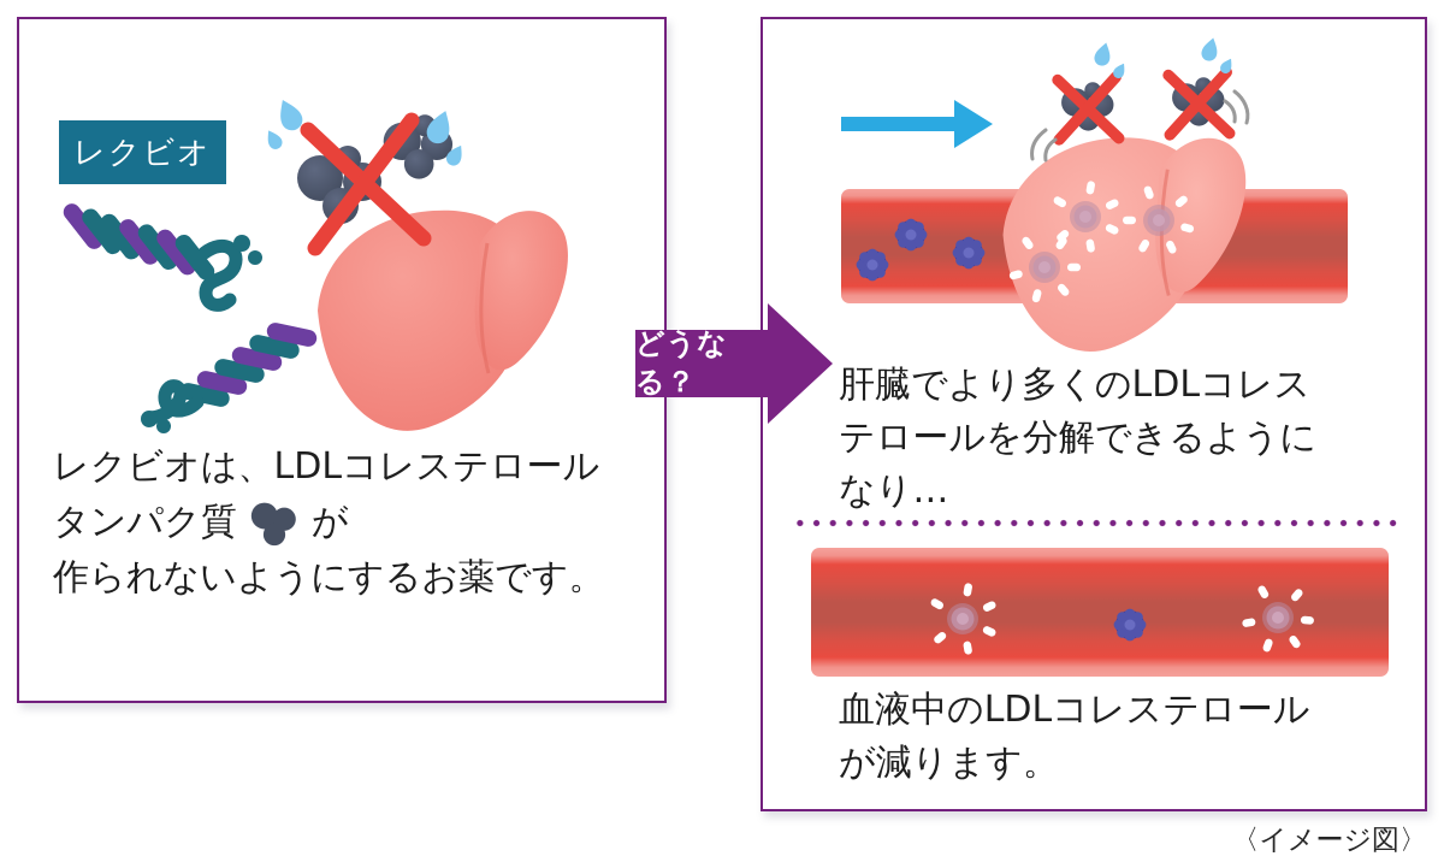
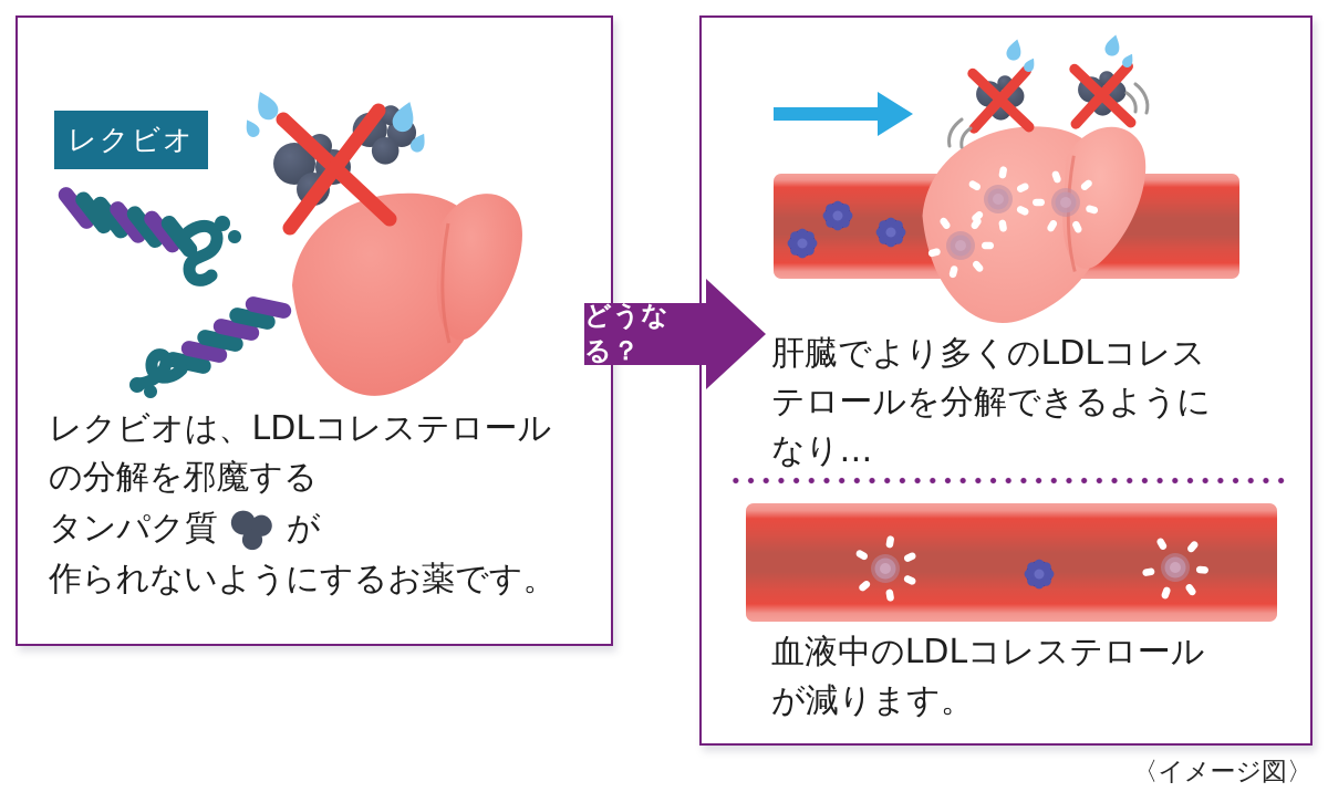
  レクビオ
  レクビオは、LDLコレステロール
+ の分解を邪魔する
  タンパク質
  が
  作られないようにするお薬です。
  肝臓でより多くのLDLコレス
  テロールを分解できるように
  なり…
  血液中のLDLコレステロール
  が減ります。
  どうなる？
  〈イメージ図〉
